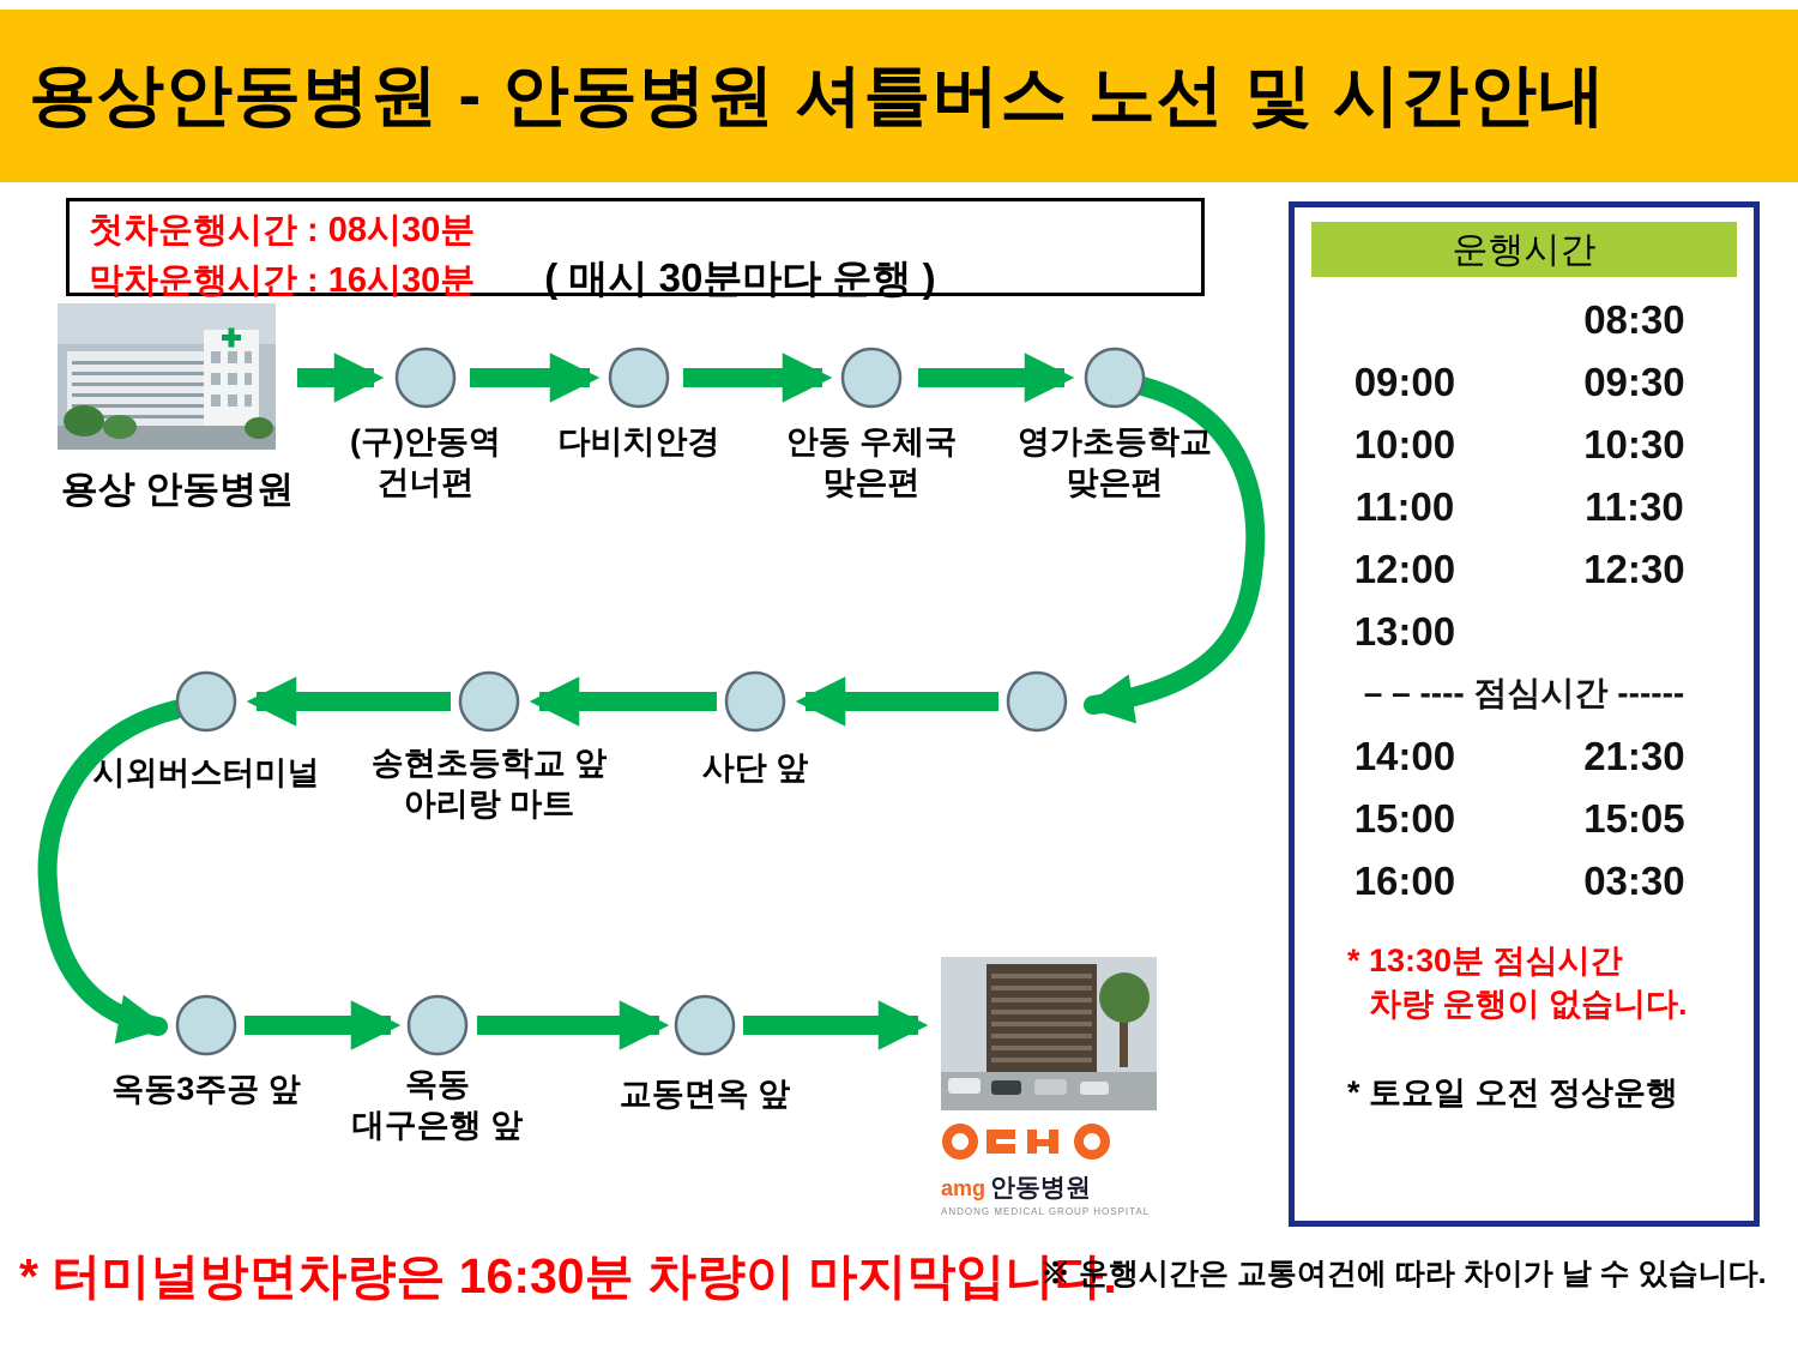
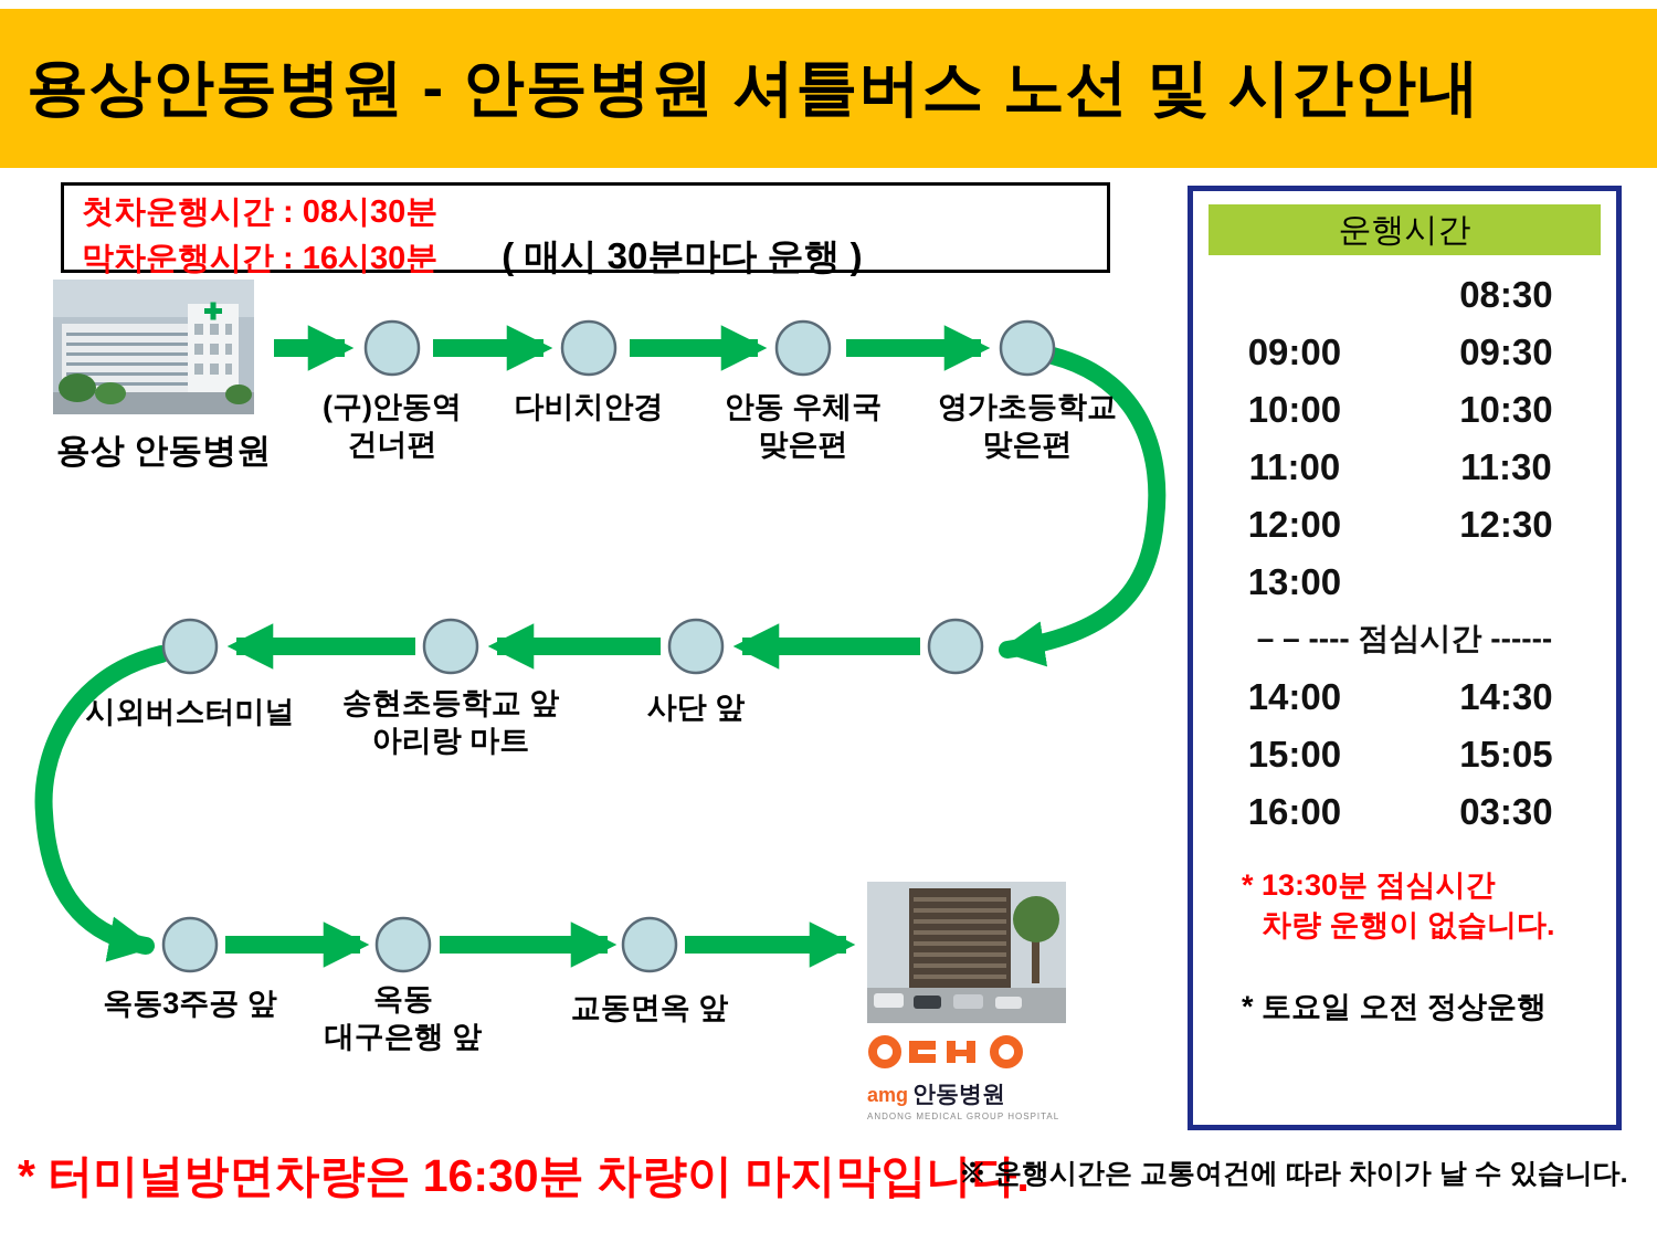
  용상안동병원 - 안동병원 셔틀버스 노선 및 시간안내
  첫차운행시간 : 08시30분
  막차운행시간 : 16시30분
  ( 매시 30분마다 운행 )
  amg 안동병원
  ANDONG MEDICAL GROUP HOSPITAL
  용상 안동병원
  (구)안동역
  건너편
  다비치안경
  안동 우체국
  맞은편
  영가초등학교
  맞은편
  사단 앞
  송현초등학교 앞
  아리랑 마트
  시외버스터미널
  옥동3주공 앞
  옥동
  대구은행 앞
  교동면옥 앞
  운행시간
  08:30
  09:00
  09:30
  10:00
  10:30
  11:00
  11:30
  12:00
  12:30
  13:00
  – – ---- 점심시간 ------
  14:00
- 21:30
+ 14:30
  15:00
  15:05
  16:00
  03:30
  * 13:30분 점심시간
  차량 운행이 없습니다.
  * 토요일 오전 정상운행
  * 터미널방면차량은 16:30분 차량이 마지막입니다.
  ※ 운행시간은 교통여건에 따라 차이가 날 수 있습니다.
